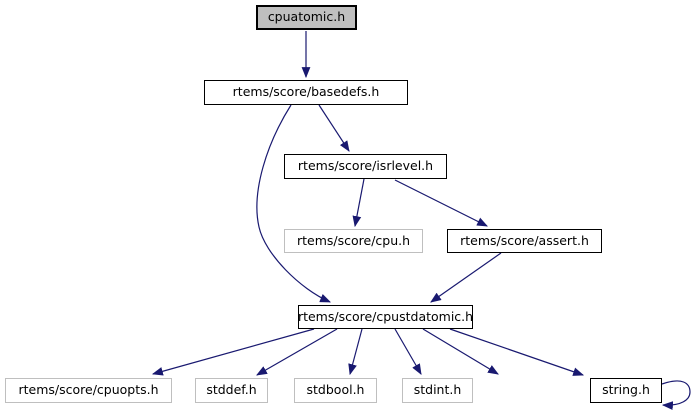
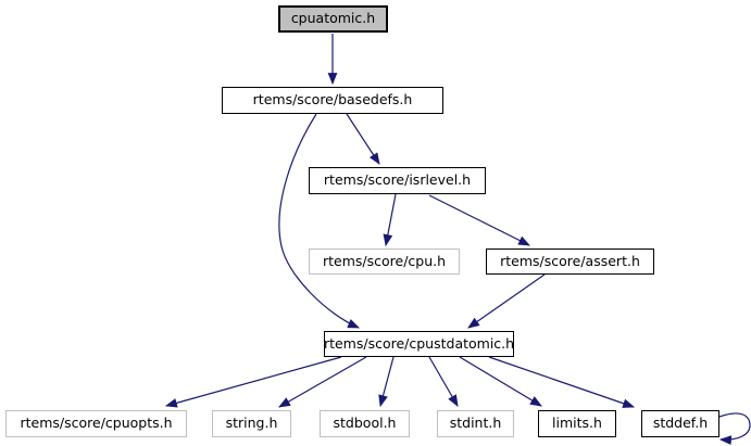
  cpuatomic.h
  rtems/score/basedefs.h
  rtems/score/isrlevel.h
  rtems/score/cpu.h
  rtems/score/assert.h
  rtems/score/cpustdatomic.h
  rtems/score/cpuopts.h
- stddef.h
+ string.h
  stdbool.h
  stdint.h
+ limits.h
- string.h
+ stddef.h
